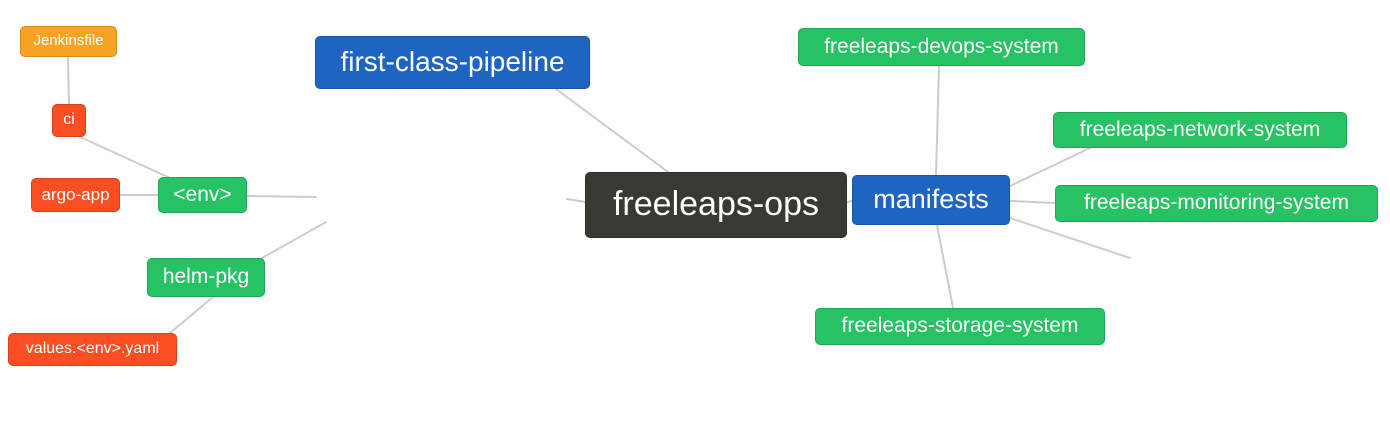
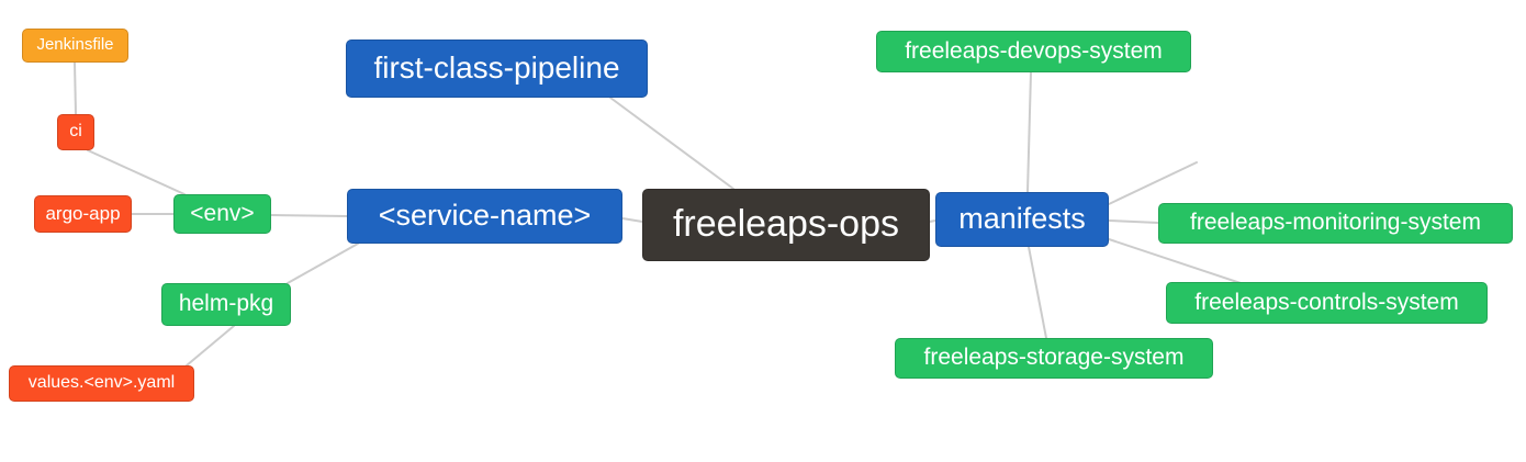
  Jenkinsfile
  ci
  argo-app
  <env>
  helm-pkg
  values.<env>.yaml
  first-class-pipeline
+ <service-name>
  freeleaps-ops
  manifests
  freeleaps-devops-system
- freeleaps-network-system
  freeleaps-monitoring-system
+ freeleaps-controls-system
  freeleaps-storage-system
